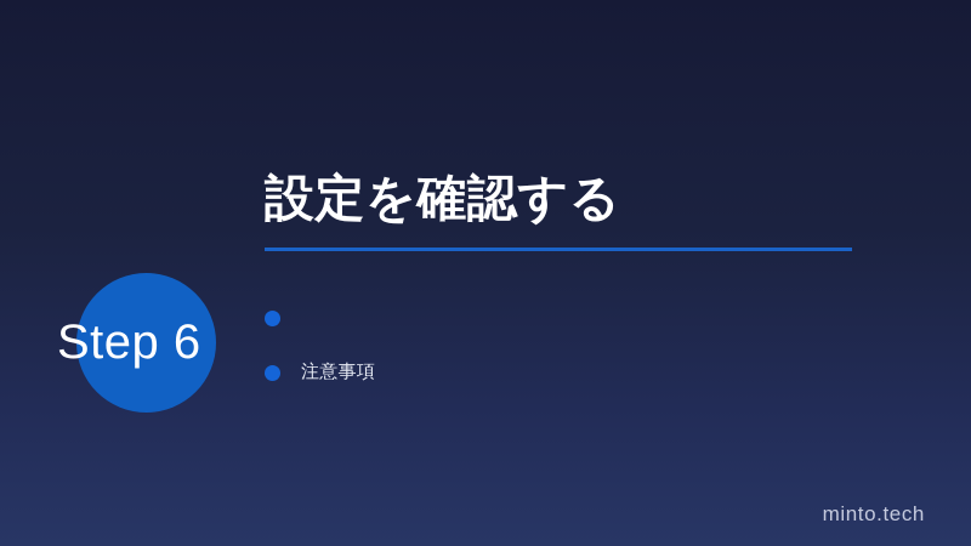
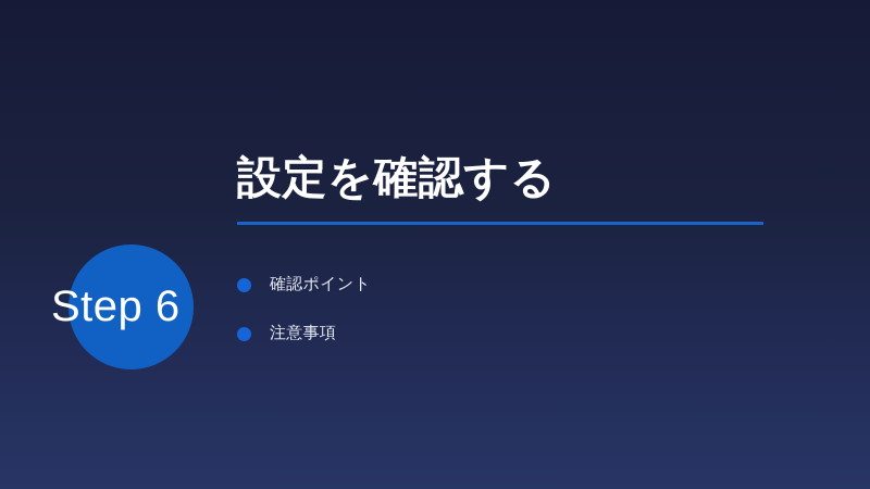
  Step 6
  設定を確認する
+ 確認ポイント
  注意事項
- minto.tech
